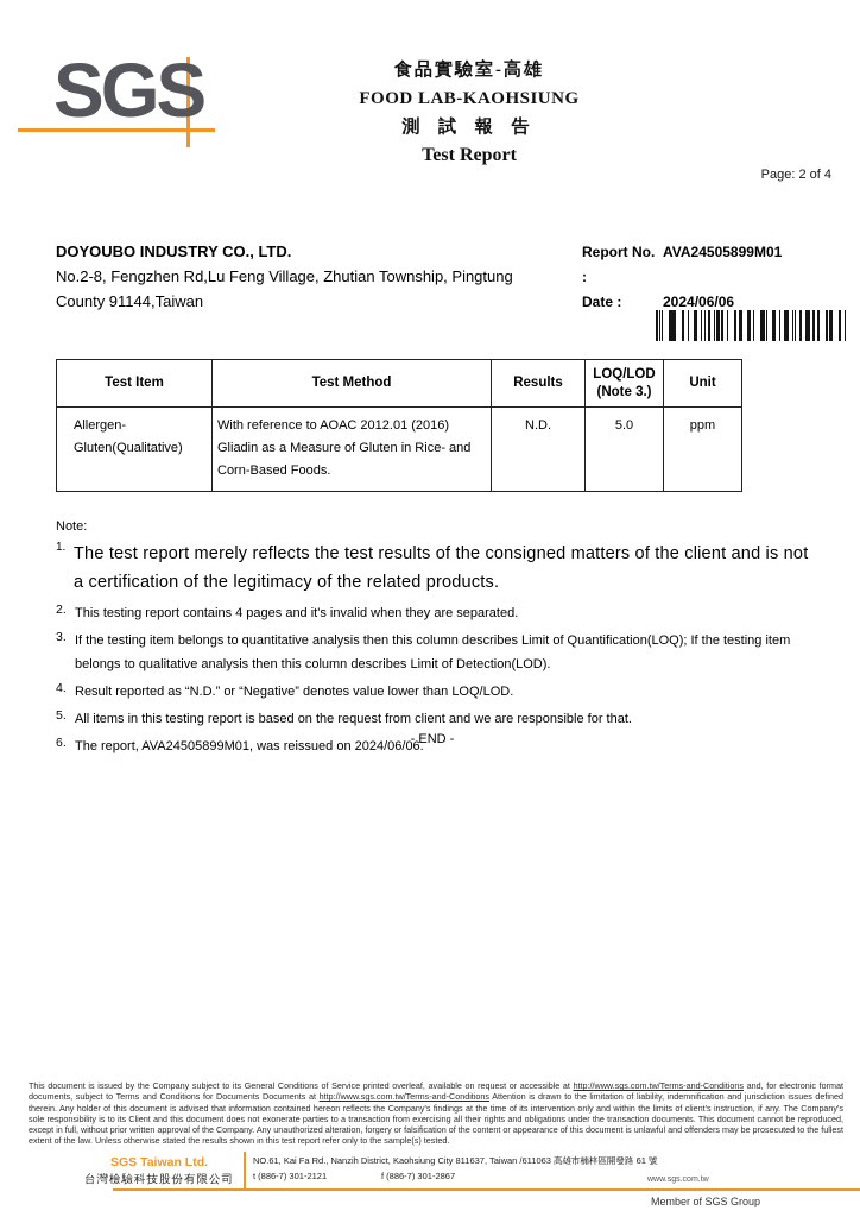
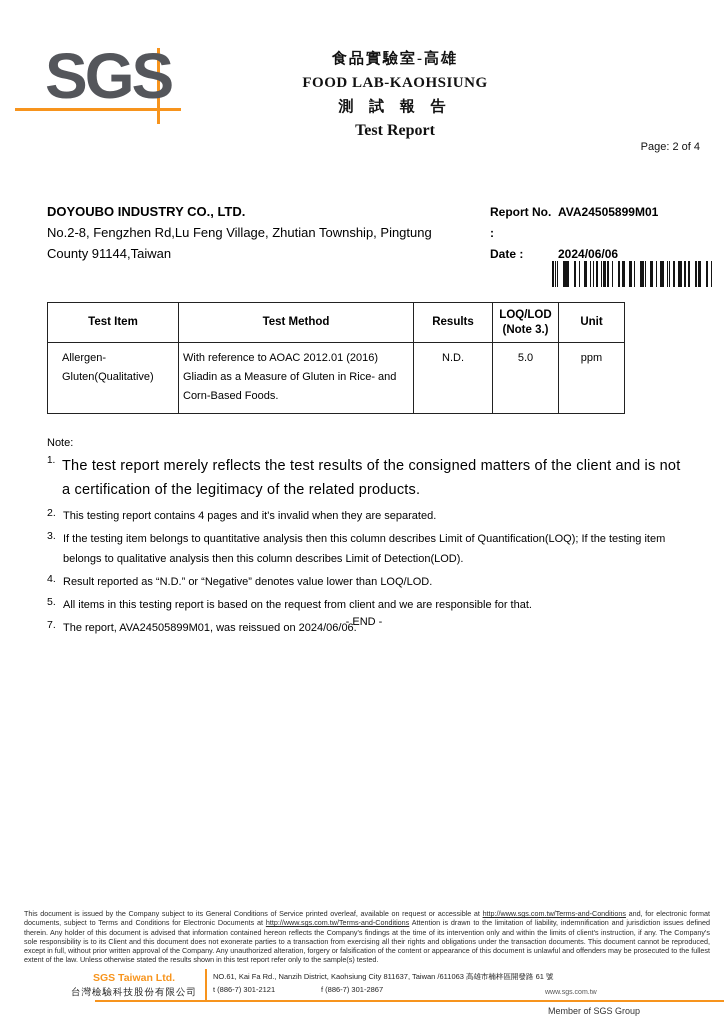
  SGS
  食品實驗室-高雄
  FOOD LAB-KAOHSIUNG
  測 試 報 告
  Test Report
  Page: 2 of 4
  DOYOUBO INDUSTRY CO., LTD.
  No.2-8, Fengzhen Rd,Lu Feng Village, Zhutian Township, Pingtung
  County 91144,Taiwan
  Report No. :
  AVA24505899M01
  Date :
  2024/06/06
  Test Item	Test Method	Results	LOQ/LOD (Note 3.)	Unit
  Allergen-Gluten(Qualitative)	With reference to AOAC 2012.01 (2016) Gliadin as a Measure of Gluten in Rice- and Corn-Based Foods.	N.D.	5.0	ppm
  Note:
  1.
  The test report merely reflects the test results of the consigned matters of the client and is not a certification of the legitimacy of the related products.
  2.
  This testing report contains 4 pages and it's invalid when they are separated.
  3.
  If the testing item belongs to quantitative analysis then this column describes Limit of Quantification(LOQ); If the testing item belongs to qualitative analysis then this column describes Limit of Detection(LOD).
  4.
  Result reported as “N.D.” or “Negative” denotes value lower than LOQ/LOD.
  5.
  All items in this testing report is based on the request from client and we are responsible for that.
- 6.
+ 7.
  The report, AVA24505899M01, was reissued on 2024/06/06.
  - END -
- This document is issued by the Company subject to its General Conditions of Service printed overleaf, available on request or accessible at http://www.sgs.com.tw/Terms-and-Conditions and, for electronic format documents, subject to Terms and Conditions for Documents Documents at http://www.sgs.com.tw/Terms-and-Conditions Attention is drawn to the limitation of liability, indemnification and jurisdiction issues defined therein. Any holder of this document is advised that information contained hereon reflects the Company's findings at the time of its intervention only and within the limits of client's instruction, if any. The Company's sole responsibility is to its Client and this document does not exonerate parties to a transaction from exercising all their rights and obligations under the transaction documents. This document cannot be reproduced, except in full, without prior written approval of the Company. Any unauthorized alteration, forgery or falsification of the content or appearance of this document is unlawful and offenders may be prosecuted to the fullest extent of the law. Unless otherwise stated the results shown in this test report refer only to the sample(s) tested.
+ This document is issued by the Company subject to its General Conditions of Service printed overleaf, available on request or accessible at http://www.sgs.com.tw/Terms-and-Conditions and, for electronic format documents, subject to Terms and Conditions for Electronic Documents at http://www.sgs.com.tw/Terms-and-Conditions Attention is drawn to the limitation of liability, indemnification and jurisdiction issues defined therein. Any holder of this document is advised that information contained hereon reflects the Company's findings at the time of its intervention only and within the limits of client's instruction, if any. The Company's sole responsibility is to its Client and this document does not exonerate parties to a transaction from exercising all their rights and obligations under the transaction documents. This document cannot be reproduced, except in full, without prior written approval of the Company. Any unauthorized alteration, forgery or falsification of the content or appearance of this document is unlawful and offenders may be prosecuted to the fullest extent of the law. Unless otherwise stated the results shown in this test report refer only to the sample(s) tested.
  SGS Taiwan Ltd.
  台灣檢驗科技股份有限公司
  NO.61, Kai Fa Rd., Nanzih District, Kaohsiung City 811637, Taiwan /611063 高雄市楠梓區開發路 61 號
  t (886-7) 301-2121
  f (886-7) 301-2867
  Member of SGS Group
